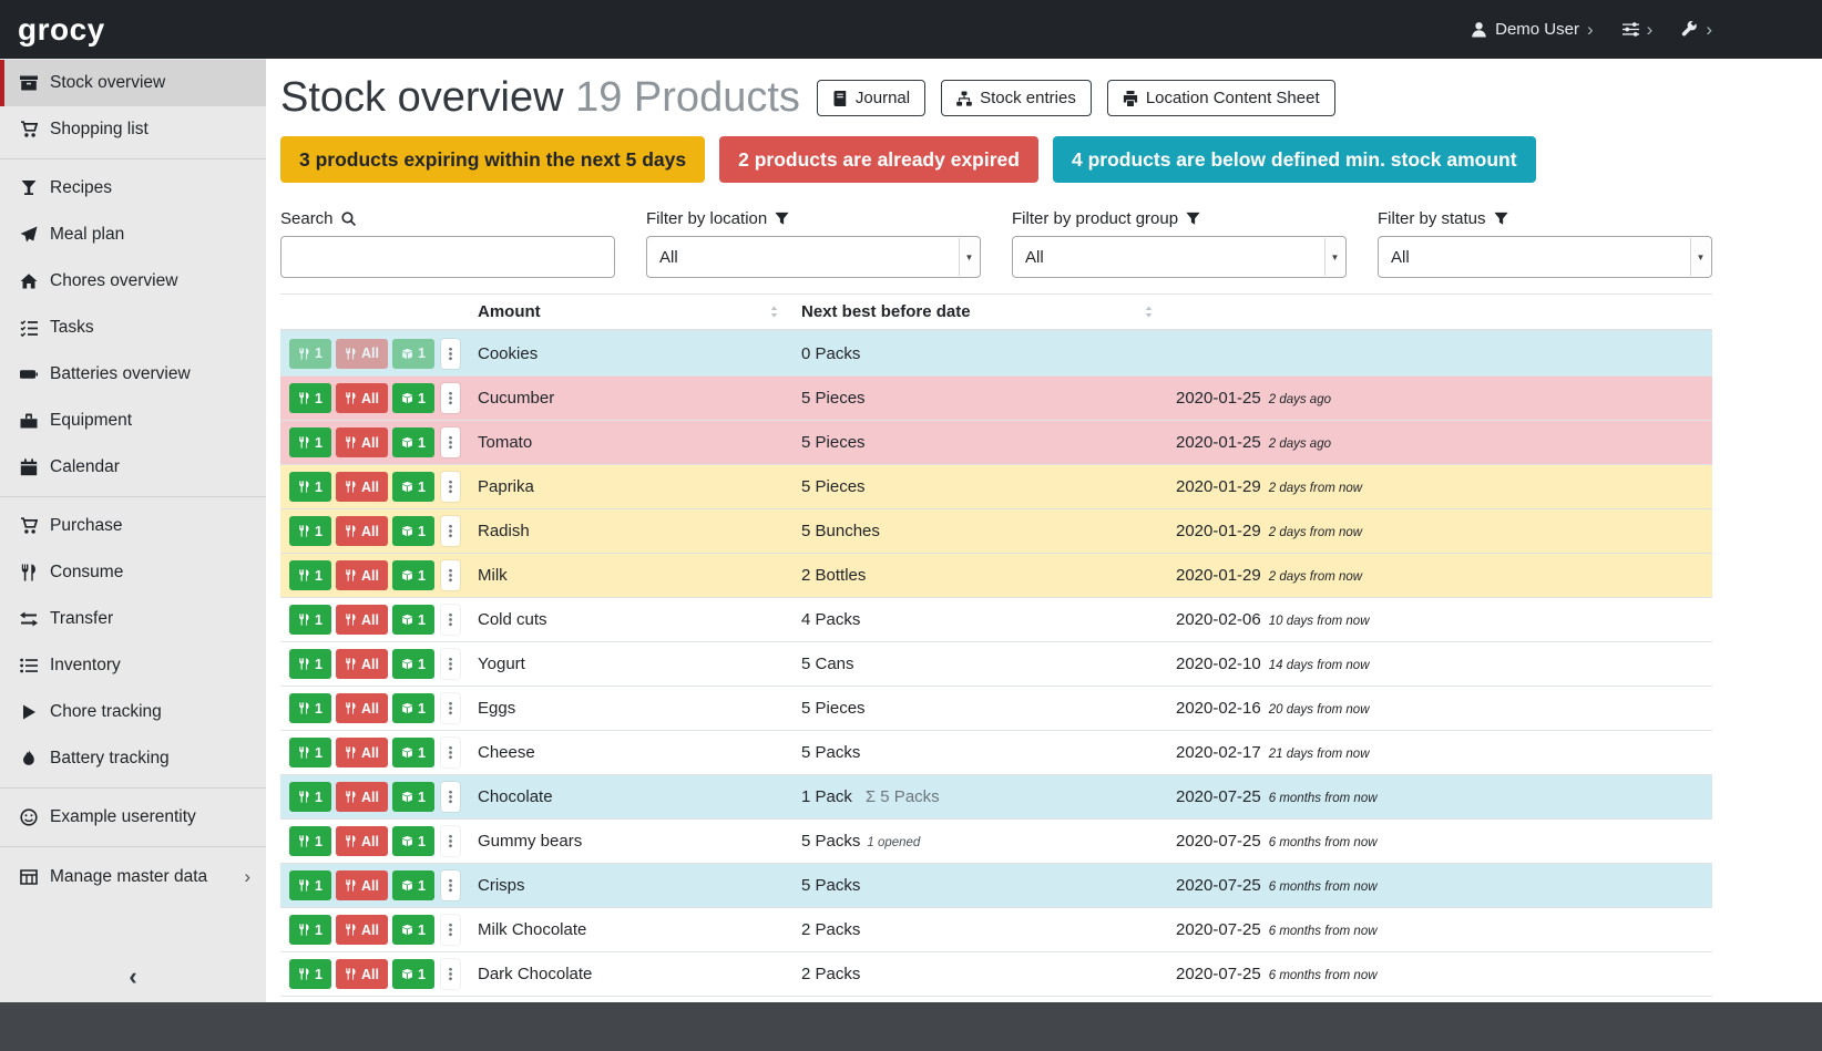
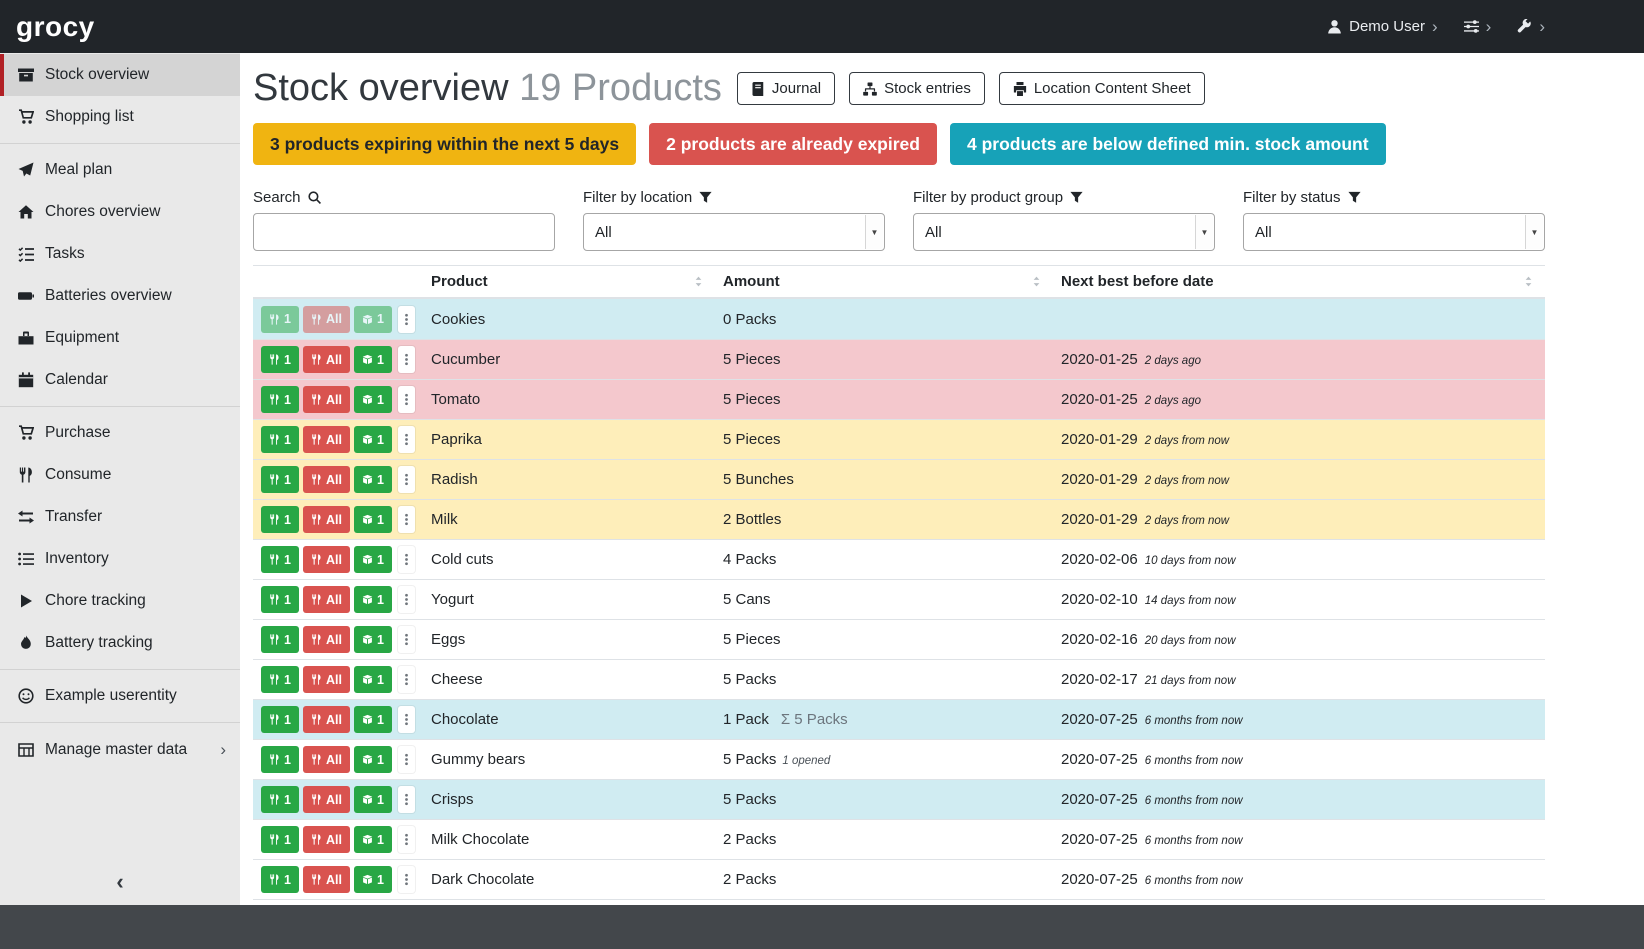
  grocy
  Demo User
  ›
  ›
  ›
  Stock overview
  Shopping list
- Recipes
  Meal plan
  Chores overview
  Tasks
  Batteries overview
  Equipment
  Calendar
  Purchase
  Consume
  Transfer
  Inventory
  Chore tracking
  Battery tracking
  Example userentity
  Manage master data
  ›
  ‹
  Stock overview 19 Products
  Journal
  Stock entries
  Location Content Sheet
  3 products expiring within the next 5 days
  2 products are already expired
  4 products are below defined min. stock amount
  Search
  Filter by location
  All
  ▼
  Filter by product group
  All
  ▼
  Filter by status
  All
  ▼
+ Product
  Amount
  Next best before date
  1
  All
  1
  Cookies
  0 Packs
  1
  All
  1
  Cucumber
  5 Pieces
  2020-01-25 2 days ago
  1
  All
  1
  Tomato
  5 Pieces
  2020-01-25 2 days ago
  1
  All
  1
  Paprika
  5 Pieces
  2020-01-29 2 days from now
  1
  All
  1
  Radish
  5 Bunches
  2020-01-29 2 days from now
  1
  All
  1
  Milk
  2 Bottles
  2020-01-29 2 days from now
  1
  All
  1
  Cold cuts
  4 Packs
  2020-02-06 10 days from now
  1
  All
  1
  Yogurt
  5 Cans
  2020-02-10 14 days from now
  1
  All
  1
  Eggs
  5 Pieces
  2020-02-16 20 days from now
  1
  All
  1
  Cheese
  5 Packs
  2020-02-17 21 days from now
  1
  All
  1
  Chocolate
  1 Pack Σ 5 Packs
  2020-07-25 6 months from now
  1
  All
  1
  Gummy bears
  5 Packs 1 opened
  2020-07-25 6 months from now
  1
  All
  1
  Crisps
  5 Packs
  2020-07-25 6 months from now
  1
  All
  1
  Milk Chocolate
  2 Packs
  2020-07-25 6 months from now
  1
  All
  1
  Dark Chocolate
  2 Packs
  2020-07-25 6 months from now
